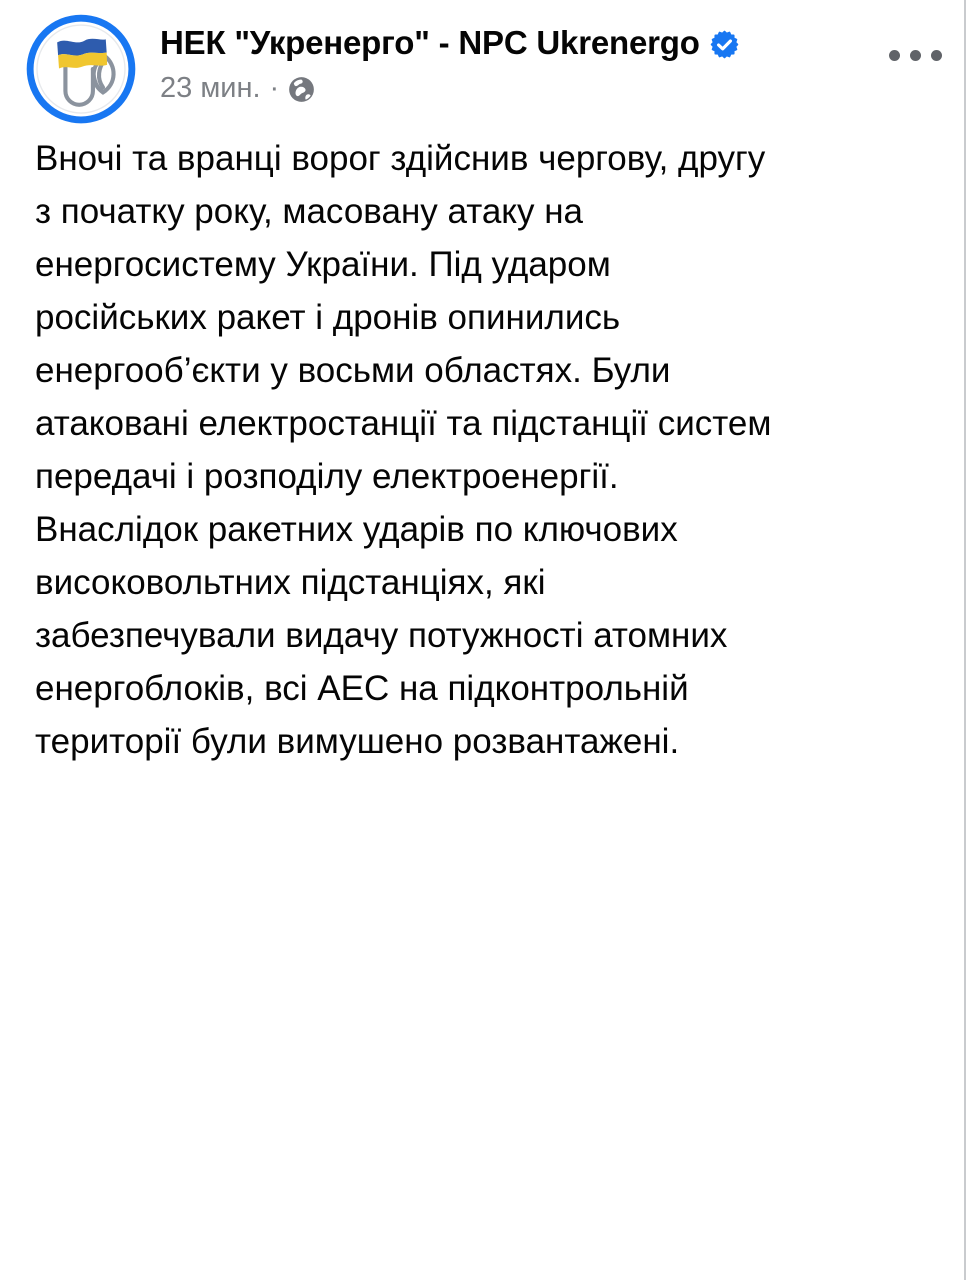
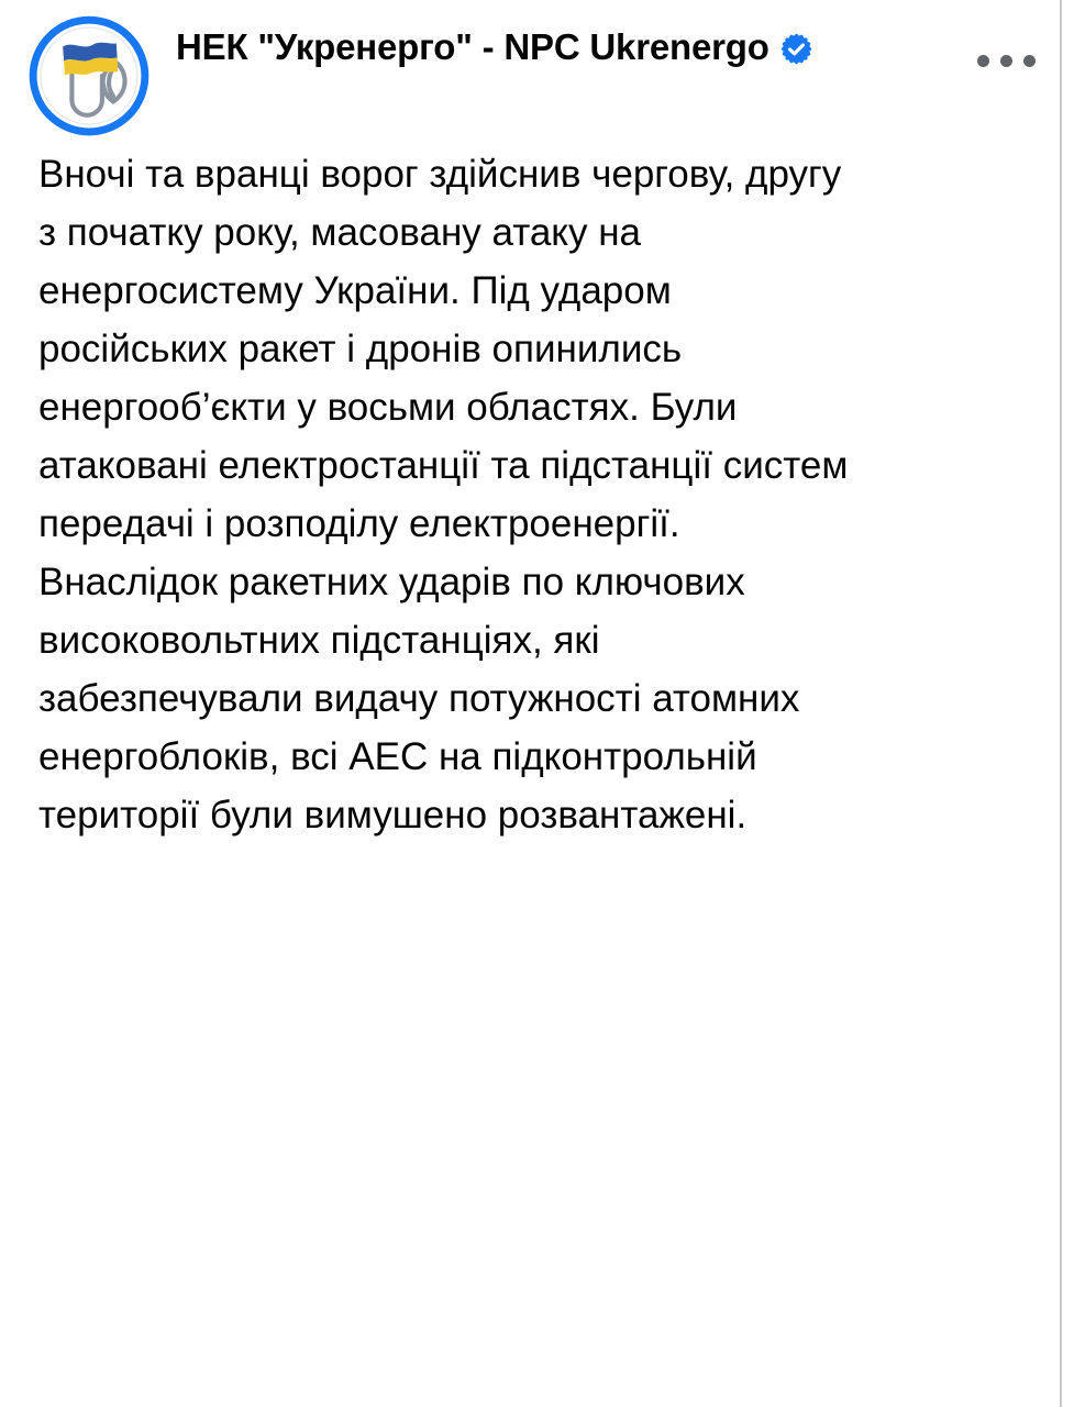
  НЕК "Укренерго" - NPC Ukrenergo
- 23 мин.
- ·
  Вночі та вранці ворог здійснив чергову, другу
  з початку року, масовану атаку на
  енергосистему України. Під ударом
  російських ракет і дронів опинились
  енергооб’єкти у восьми областях. Були
  атаковані електростанції та підстанції систем
  передачі і розподілу електроенергії.
  Внаслідок ракетних ударів по ключових
  високовольтних підстанціях, які
  забезпечували видачу потужності атомних
  енергоблоків, всі АЕС на підконтрольній
  території були вимушено розвантажені.
